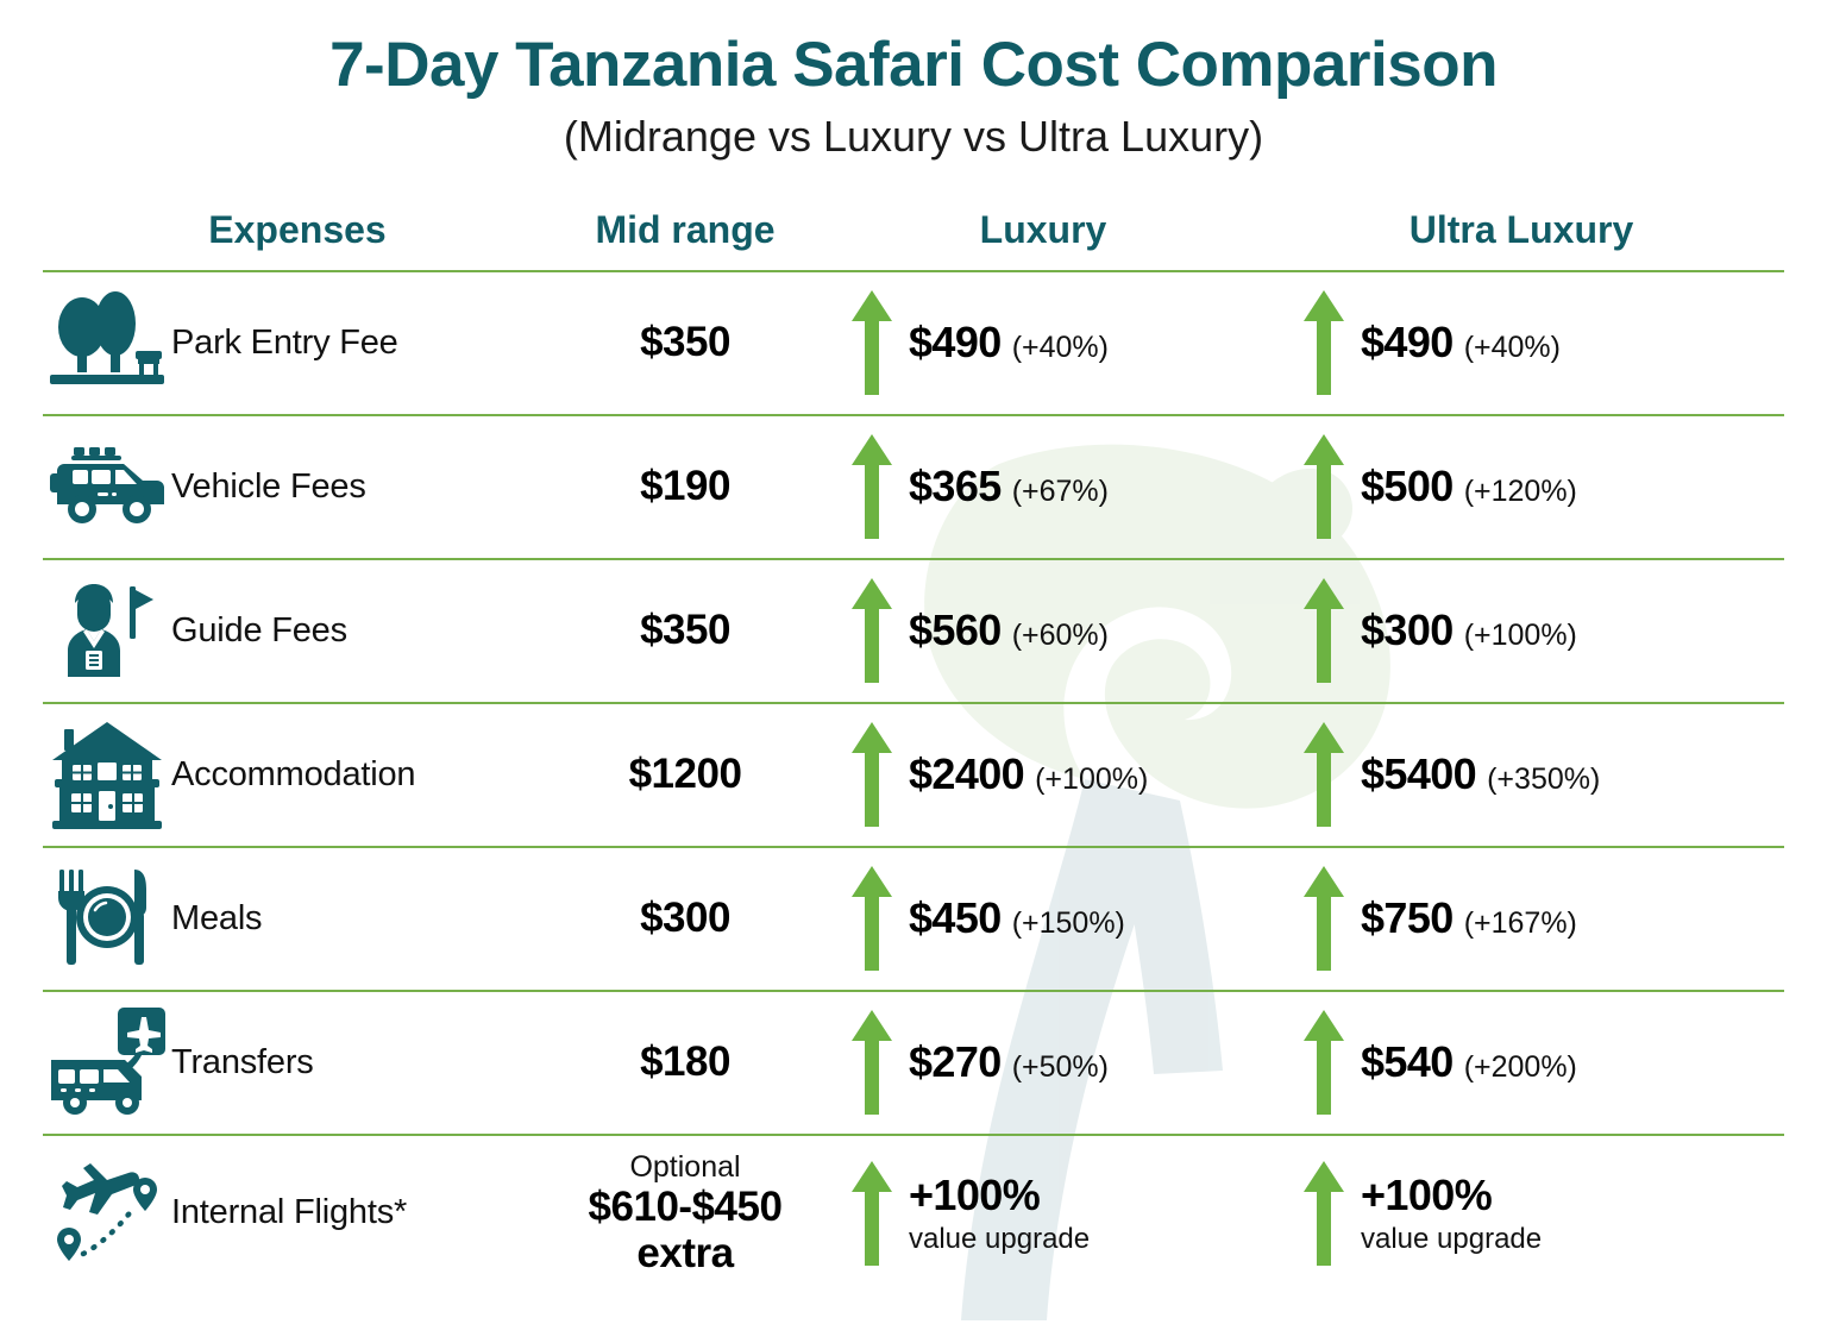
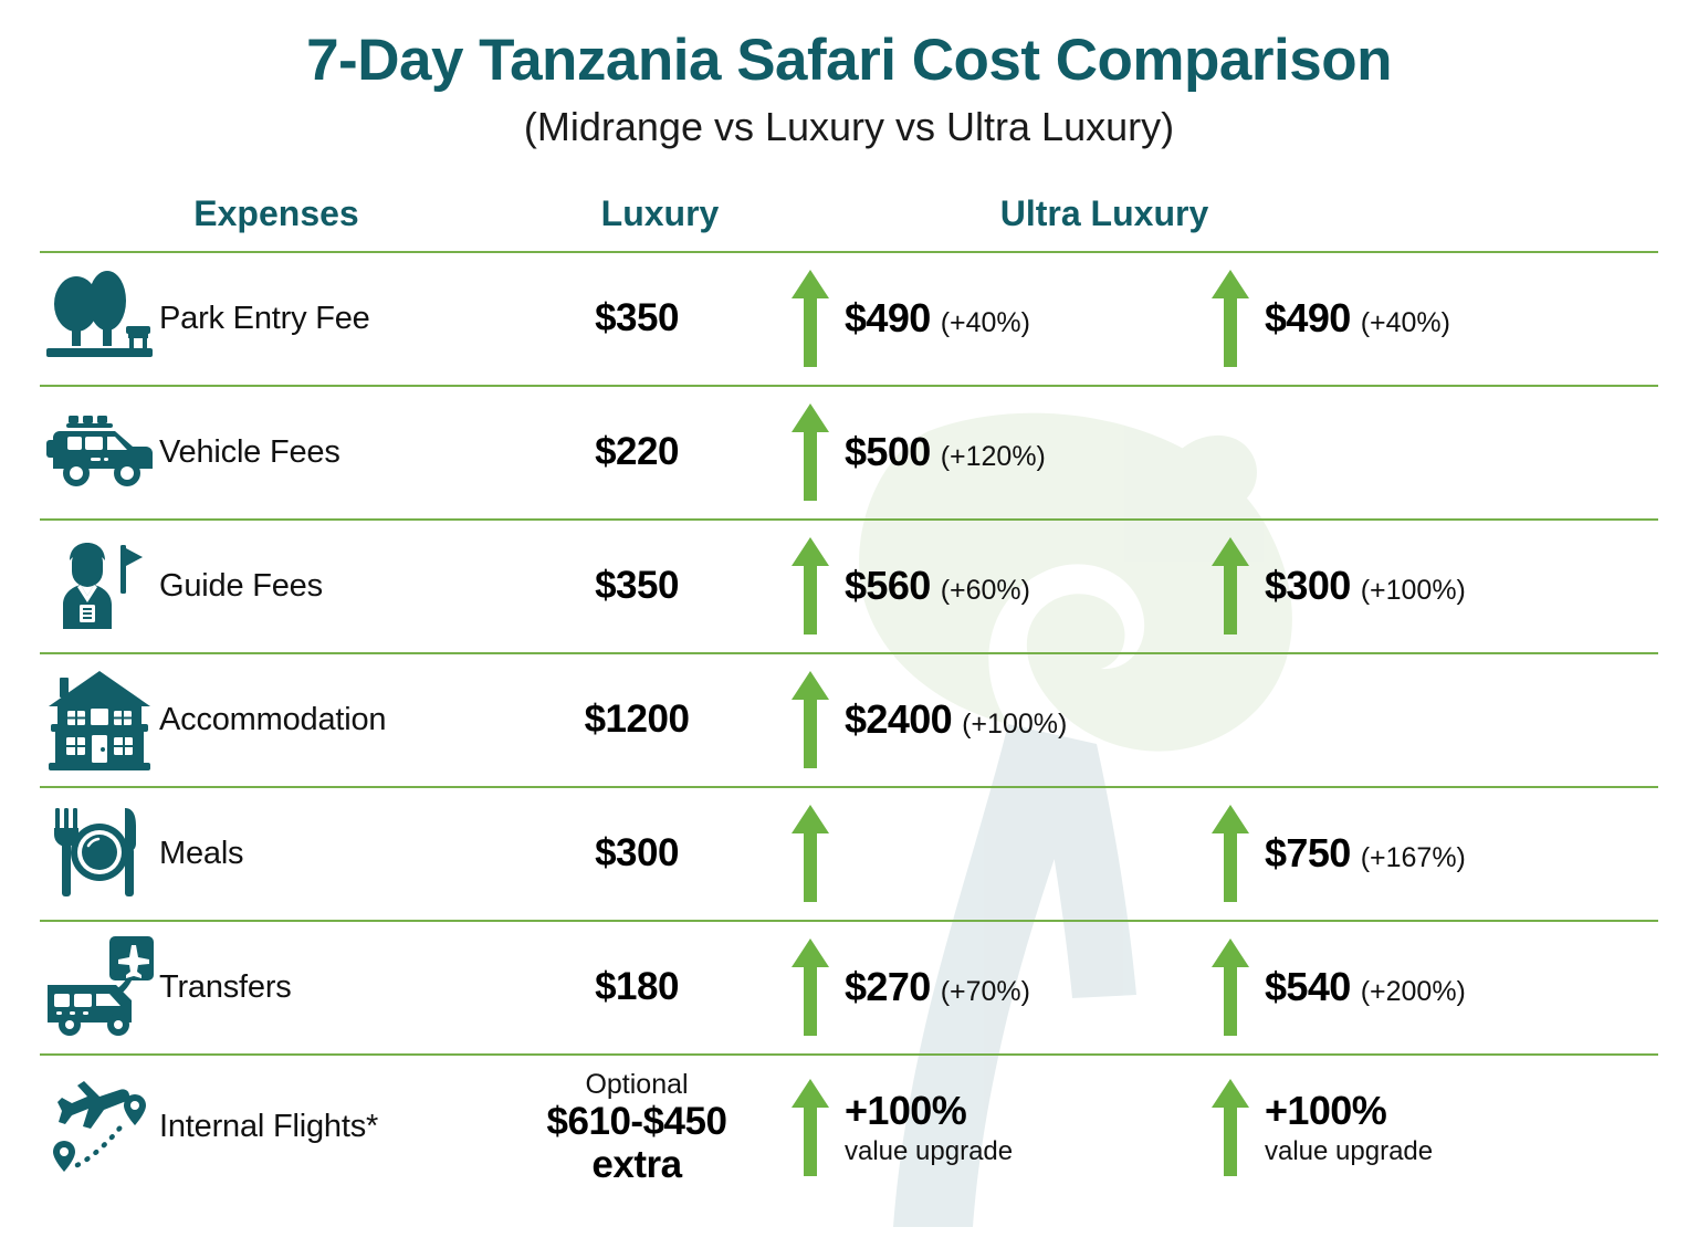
  7-Day Tanzania Safari Cost Comparison
  (Midrange vs Luxury vs Ultra Luxury)
  Expenses
- Mid range
  Luxury
  Ultra Luxury
  Park Entry Fee
  $350
  $490
  (+40%)
  $490
  (+40%)
  Vehicle Fees
- $190
+ $220
- $365
- (+67%)
  $500
  (+120%)
  Guide Fees
  $350
  $560
  (+60%)
  $300
  (+100%)
  Accommodation
  $1200
  $2400
  (+100%)
- $5400
- (+350%)
  Meals
  $300
- $450
- (+150%)
  $750
  (+167%)
  Transfers
  $180
  $270
- (+50%)
+ (+70%)
  $540
  (+200%)
  Internal Flights*
  Optional
  $610-$450
  extra
  +100%
  value upgrade
  +100%
  value upgrade
